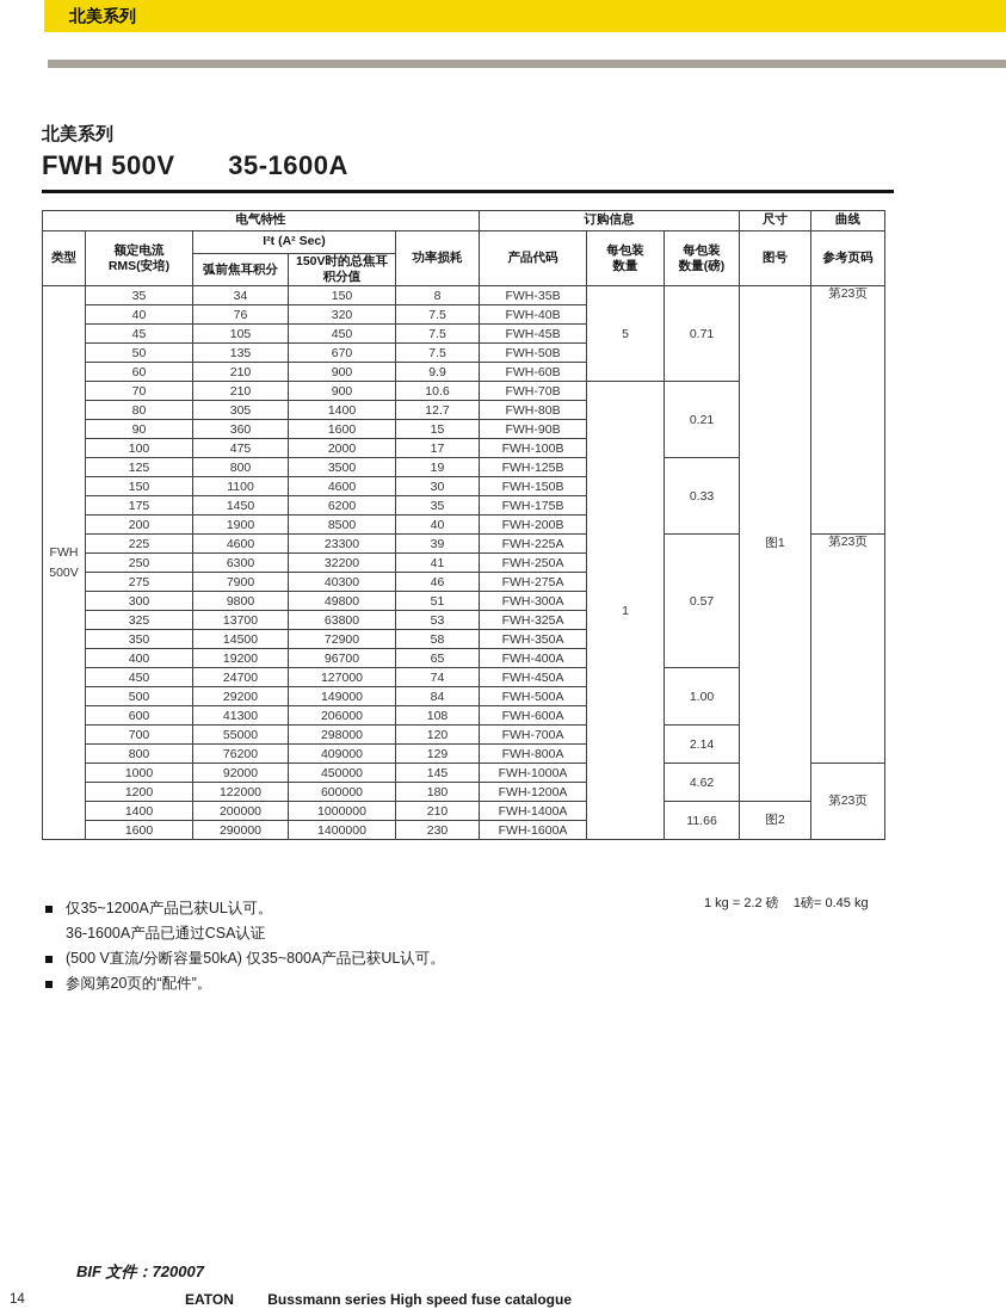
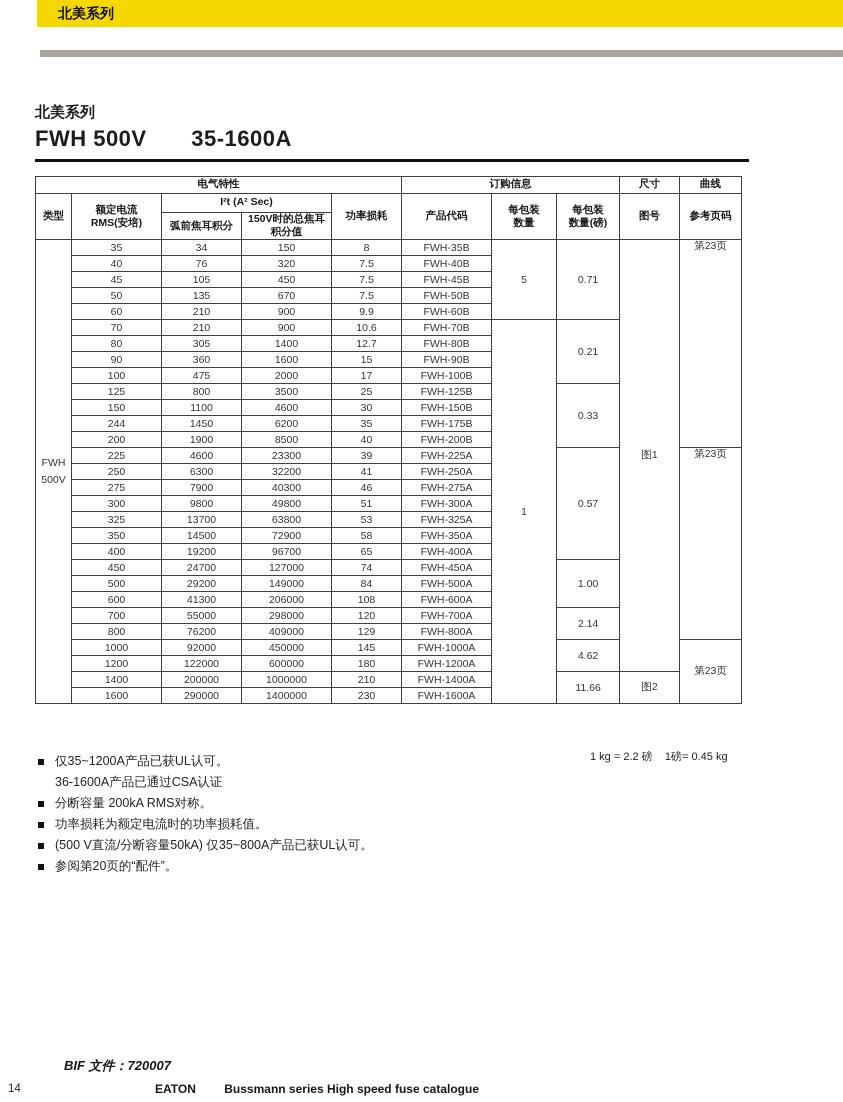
  北美系列
  北美系列
  FWH 500V 35-1600A
  电气特性	订购信息	尺寸	曲线
  类型	额定电流 RMS(安培)	I²t (A² Sec)	功率损耗	产品代码	每包装 数量	每包装 数量(磅)	图号	参考页码
  弧前焦耳积分	150V时的总焦耳 积分值
  FWH500V	35	34	150	8	FWH-35B	5	0.71	图1	第23页
  40	76	320	7.5	FWH-40B
  45	105	450	7.5	FWH-45B
  50	135	670	7.5	FWH-50B
  60	210	900	9.9	FWH-60B
  70	210	900	10.6	FWH-70B	1	0.21
  80	305	1400	12.7	FWH-80B
  90	360	1600	15	FWH-90B
  100	475	2000	17	FWH-100B
- 125	800	3500	19	FWH-125B	0.33
+ 125	800	3500	25	FWH-125B	0.33
  150	1100	4600	30	FWH-150B
- 175	1450	6200	35	FWH-175B
+ 244	1450	6200	35	FWH-175B
  200	1900	8500	40	FWH-200B
  225	4600	23300	39	FWH-225A	0.57	第23页
  250	6300	32200	41	FWH-250A
  275	7900	40300	46	FWH-275A
  300	9800	49800	51	FWH-300A
  325	13700	63800	53	FWH-325A
  350	14500	72900	58	FWH-350A
  400	19200	96700	65	FWH-400A
  450	24700	127000	74	FWH-450A	1.00
  500	29200	149000	84	FWH-500A
  600	41300	206000	108	FWH-600A
  700	55000	298000	120	FWH-700A	2.14
  800	76200	409000	129	FWH-800A
  1000	92000	450000	145	FWH-1000A	4.62	第23页
  1200	122000	600000	180	FWH-1200A
  1400	200000	1000000	210	FWH-1400A	11.66	图2
  1600	290000	1400000	230	FWH-1600A
  1 kg = 2.2 磅 1磅= 0.45 kg
  仅35~1200A产品已获UL认可。
  36-1600A产品已通过CSA认证
+ 分断容量 200kA RMS对称。
+ 功率损耗为额定电流时的功率损耗值。
  (500 V直流/分断容量50kA) 仅35~800A产品已获UL认可。
  参阅第20页的“配件”。
  BIF 文件：720007
  14
  EATON Bussmann series High speed fuse catalogue
